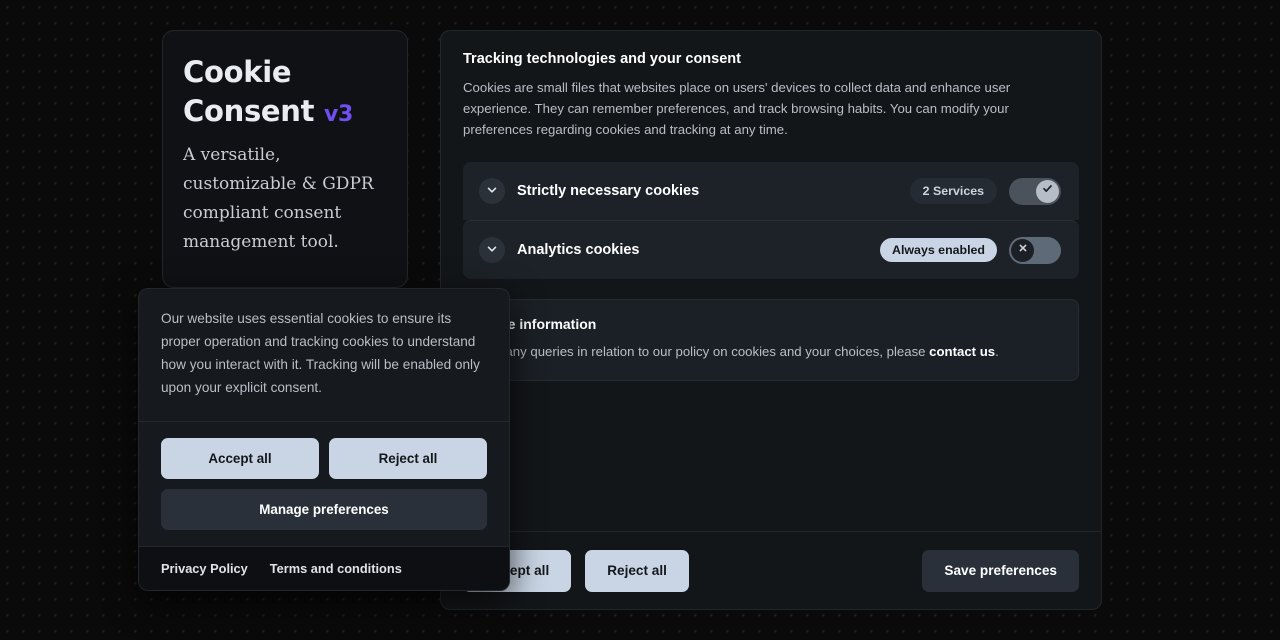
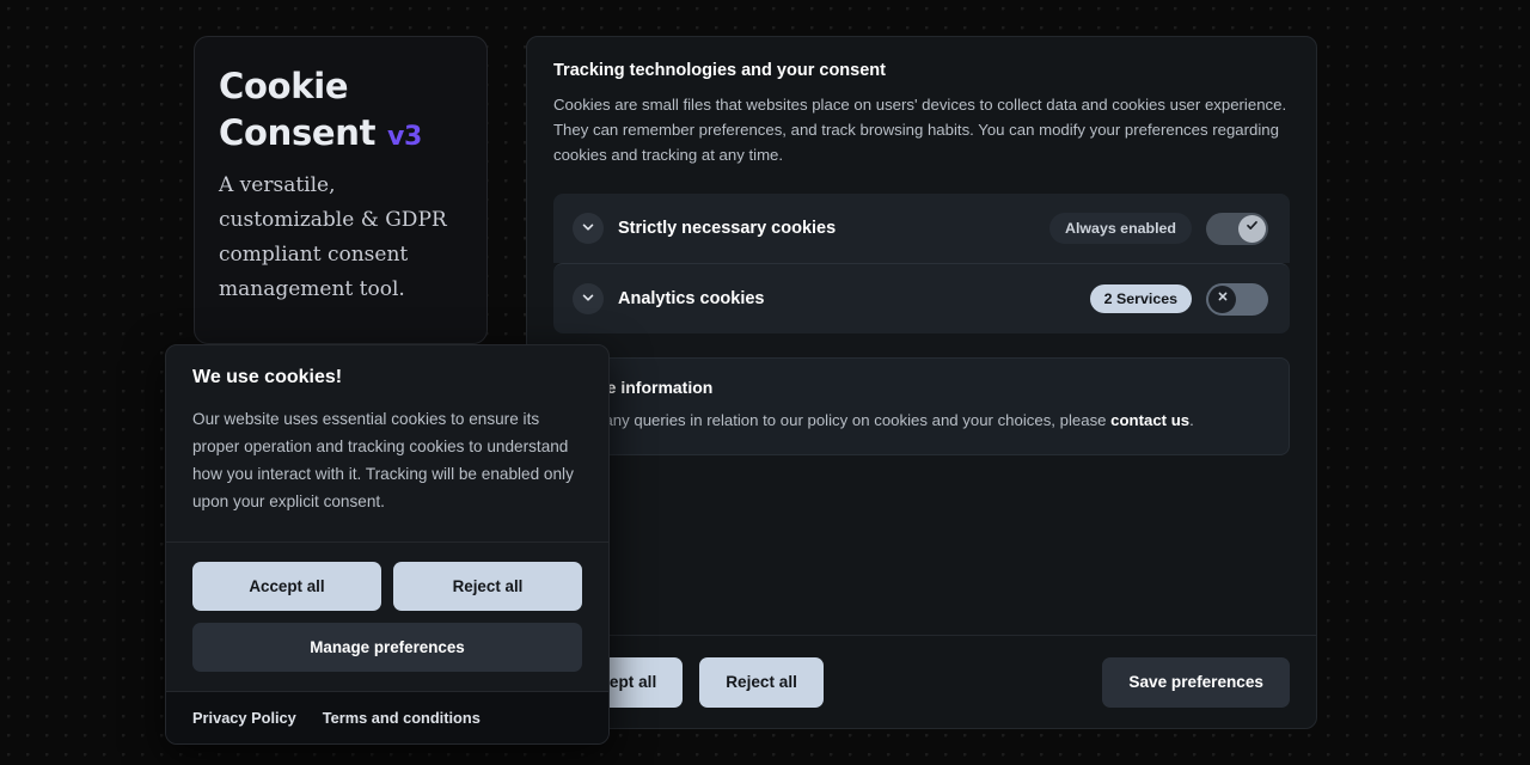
  Cookie
  Consent v3
  A versatile, customizable & GDPR compliant consent management tool.
  Tracking technologies and your consent
- Cookies are small files that websites place on users' devices to collect data and enhance user experience. They can remember preferences, and track browsing habits. You can modify your preferences regarding cookies and tracking at any time.
+ Cookies are small files that websites place on users' devices to collect data and cookies user experience. They can remember preferences, and track browsing habits. You can modify your preferences regarding cookies and tracking at any time.
  Strictly necessary cookies
- 2 Services
+ Always enabled
  Analytics cookies
- Always enabled
+ 2 Services
  e information
  ny queries in relation to our policy on cookies and your choices, please contact us.
  Reject all
  Save preferences
+ We use cookies!
  Our website uses essential cookies to ensure its proper operation and tracking cookies to understand how you interact with it. Tracking will be enabled only upon your explicit consent.
  Accept all
  Reject all
  Manage preferences
  Privacy Policy
  Terms and conditions
